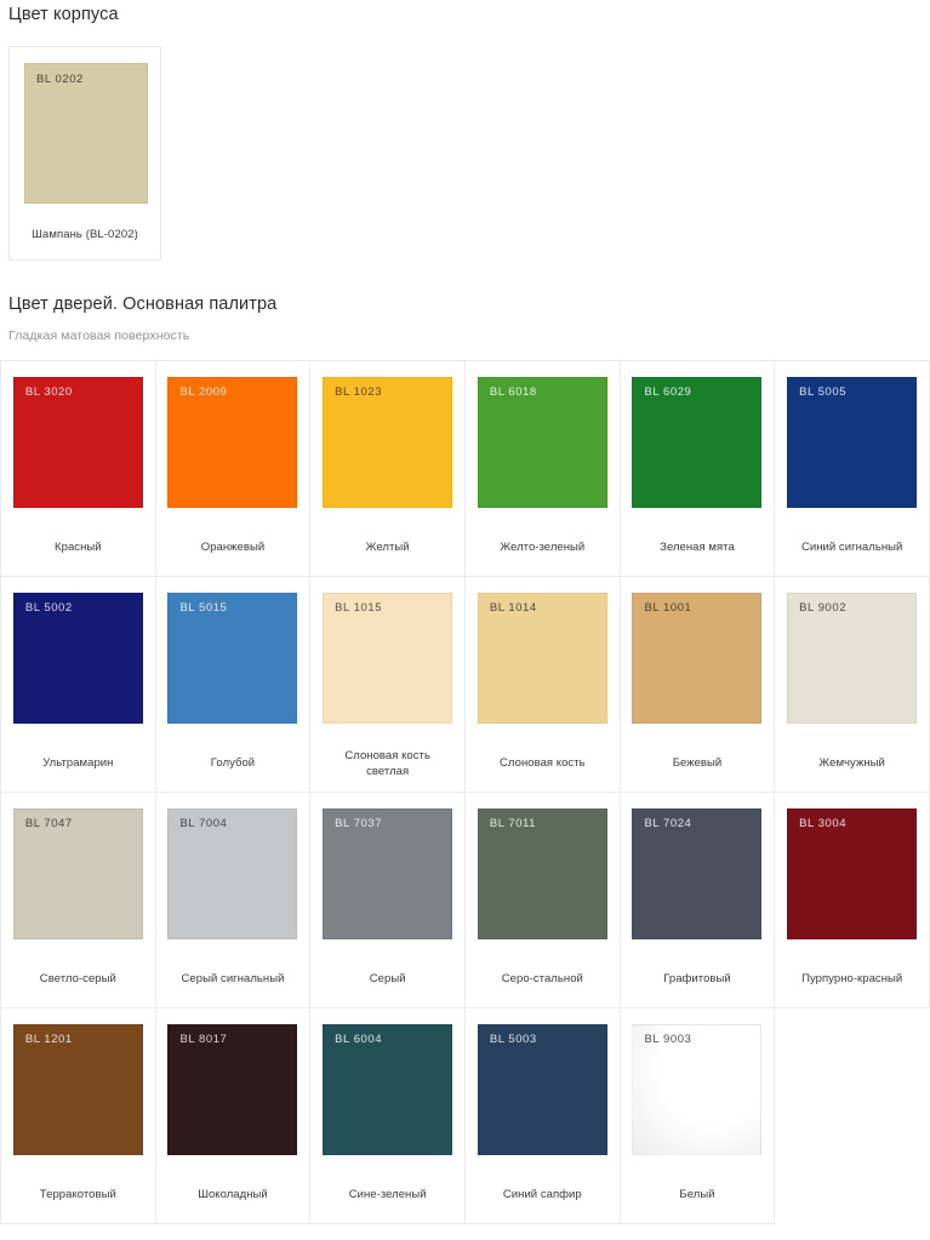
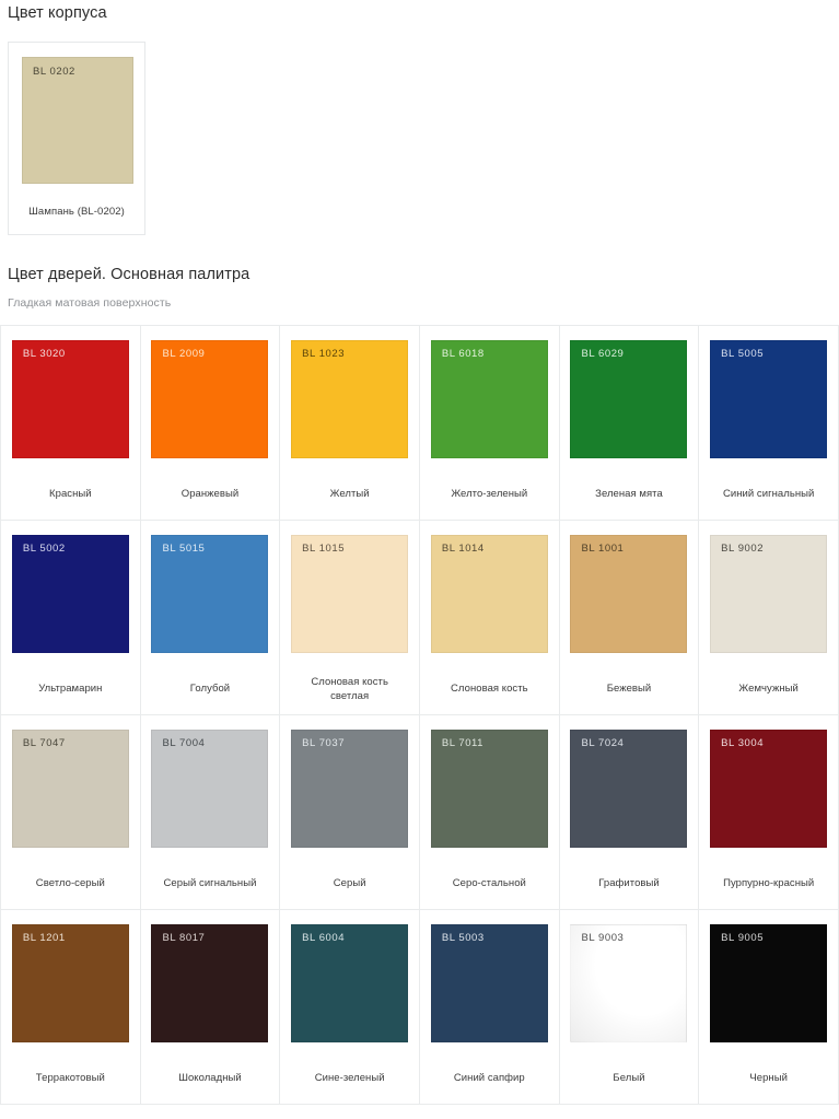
  Цвет корпуса
  BL 0202
  Шампань (BL-0202)
  Цвет дверей. Основная палитра
  Гладкая матовая поверхность
  BL 3020
  Красный
  BL 2009
  Оранжевый
  BL 1023
  Желтый
  BL 6018
  Желто-зеленый
  BL 6029
  Зеленая мята
  BL 5005
  Синий сигнальный
  BL 5002
  Ультрамарин
  BL 5015
  Голубой
  BL 1015
  Слоновая кость светлая
  BL 1014
  Слоновая кость
  BL 1001
  Бежевый
  BL 9002
  Жемчужный
  BL 7047
  Светло-серый
  BL 7004
  Серый сигнальный
  BL 7037
  Серый
  BL 7011
  Серо-стальной
  BL 7024
  Графитовый
  BL 3004
  Пурпурно-красный
  BL 1201
  Терракотовый
  BL 8017
  Шоколадный
  BL 6004
  Сине-зеленый
  BL 5003
  Синий сапфир
  BL 9003
  Белый
+ BL 9005
+ Черный
